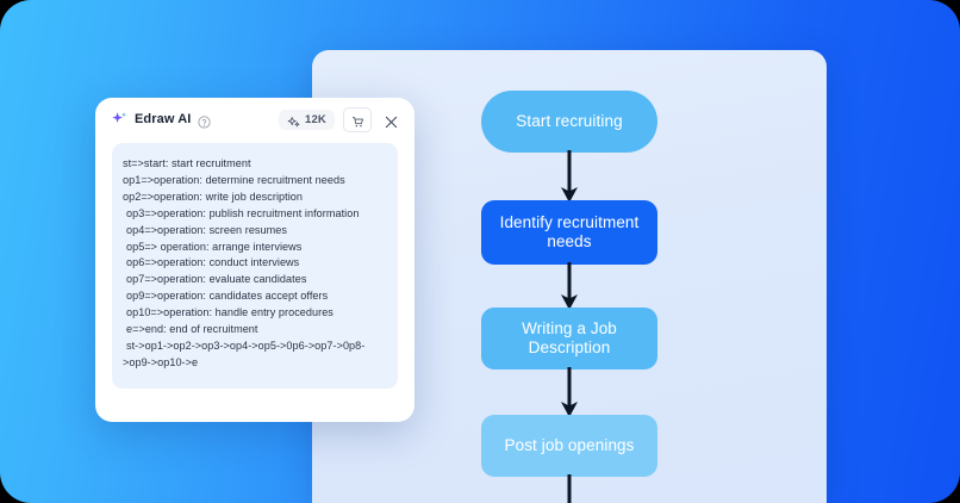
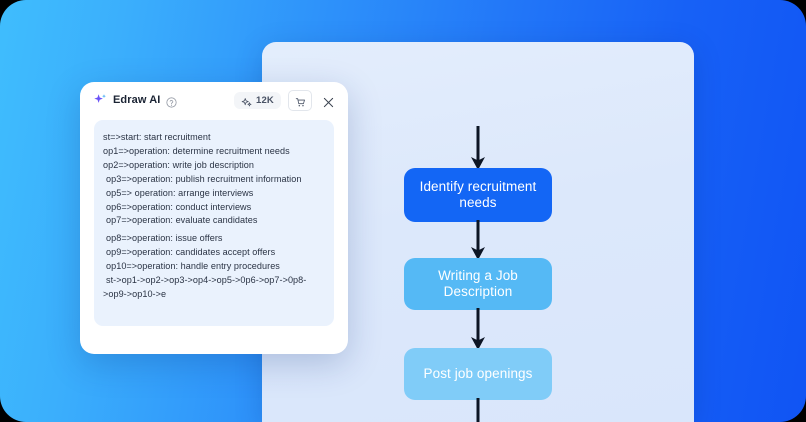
- Start recruiting
  Identify recruitment needs
  Writing a Job Description
  Post job openings
  Edraw AI
  12K
  st=>start: start recruitment
  op1=>operation: determine recruitment needs
  op2=>operation: write job description
  op3=>operation: publish recruitment information
- op4=>operation: screen resumes
  op5=> operation: arrange interviews
  op6=>operation: conduct interviews
  op7=>operation: evaluate candidates
+ op8=>operation: issue offers
  op9=>operation: candidates accept offers
  op10=>operation: handle entry procedures
- e=>end: end of recruitment
  st->op1->op2->op3->op4->op5->0p6->op7->0p8-
  >op9->op10->e
